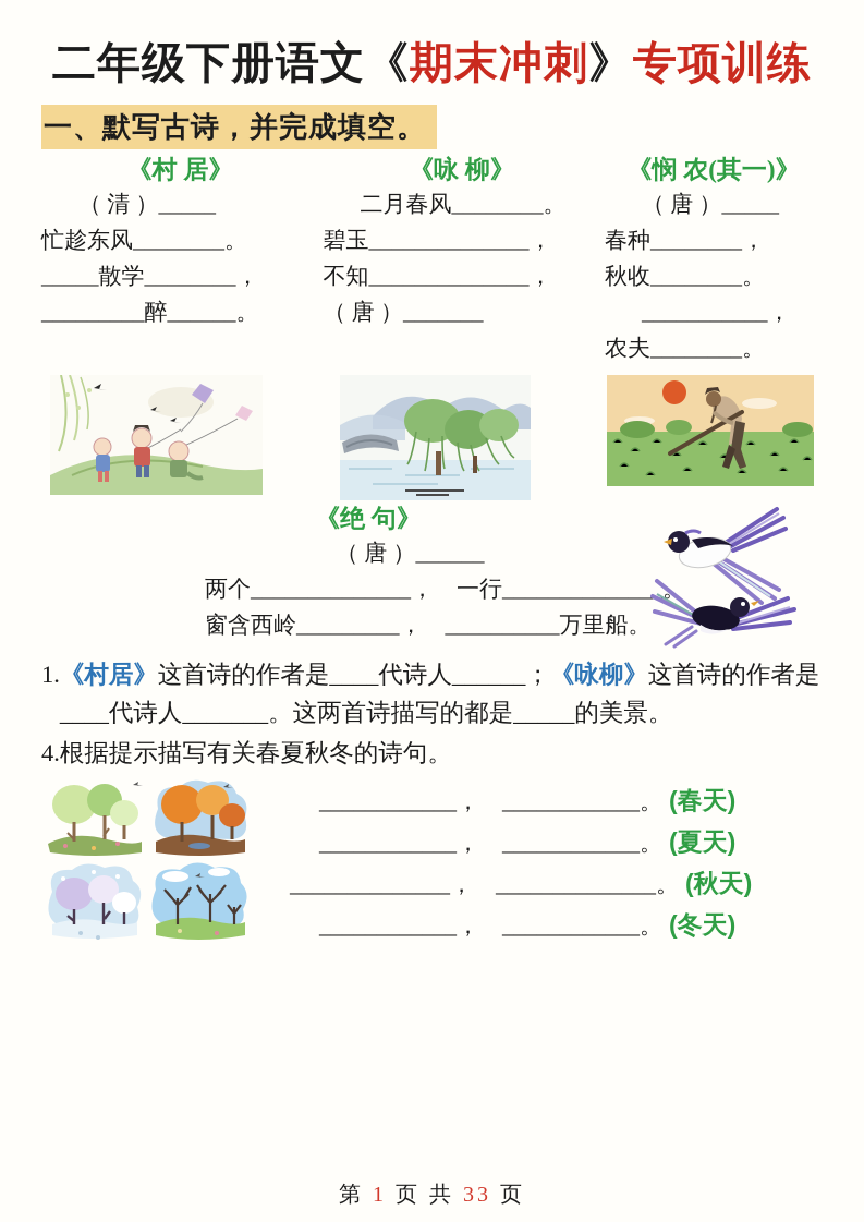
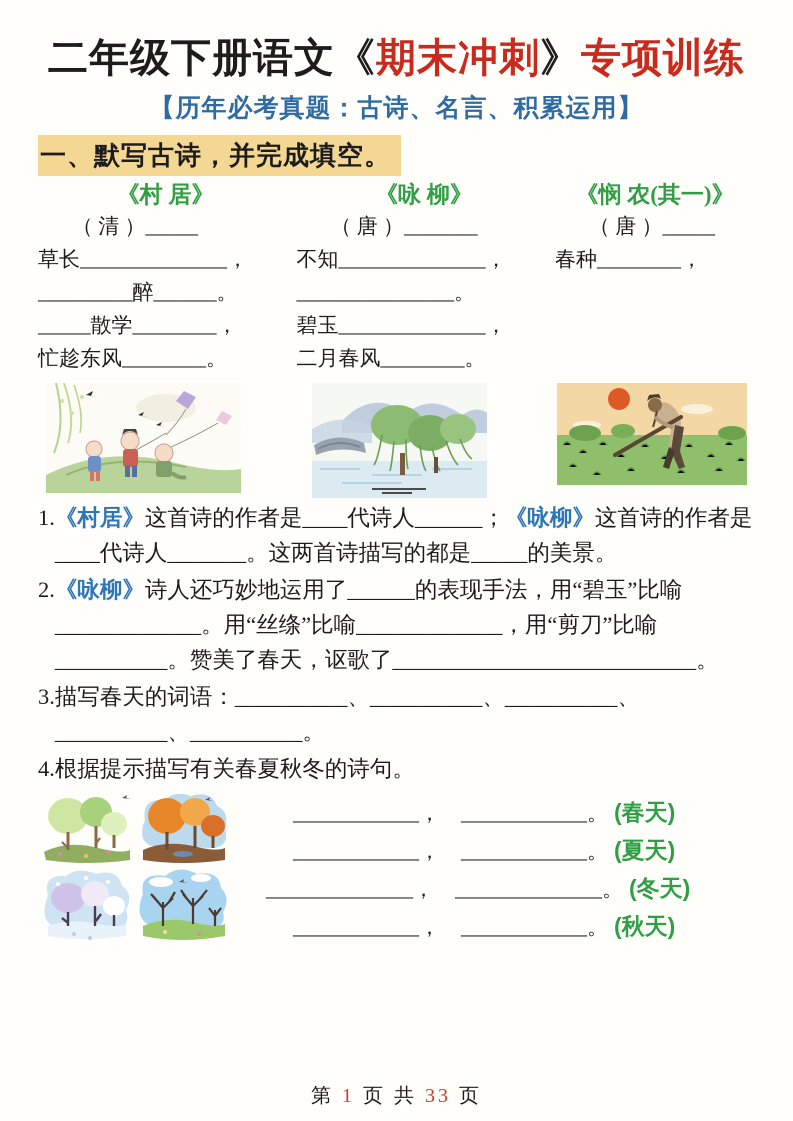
  二年级下册语文《期末冲刺》专项训练
+ 【历年必考真题：古诗、名言、积累运用】
  一、默写古诗，并完成填空。
  《村 居》
  （ 清 ）_____
+ 草长______________，
- 忙趁东风________。
+ _________醉______。
  _____散学________，
- _________醉______。
+ 忙趁东风________。
  《咏 柳》
- 二月春风________。
+ （ 唐 ）_______
- 碧玉______________，
+ 不知______________，
+ _______________。
- 不知______________，
+ 碧玉______________，
- （ 唐 ）_______
+ 二月春风________。
  《悯 农(其一)》
  （ 唐 ）_____
  春种________，
- 秋收________。
- ___________，
- 农夫________。
- 《绝 句》
- （ 唐 ）______
- 两个______________， 一行______________。
- 窗含西岭_________， __________万里船。
  1.
  《村居》这首诗的作者是____代诗人______；《咏柳》这首诗的作者是____代诗人_______。这两首诗描写的都是_____的美景。
+ 2.
+ 《咏柳》诗人还巧妙地运用了______的表现手法，用“碧玉”比喻_____________。用“丝绦”比喻_____________，用“剪刀”比喻__________。赞美了春天，讴歌了___________________________。
+ 3.
+ 描写春天的词语：__________、__________、__________、__________、__________。
  4.
  根据提示描写有关春夏秋冬的诗句。
  ____________， ____________。
  (春天)
  ____________， ____________。
  (夏天)
  ______________， ______________。
- (秋天)
+ (冬天)
  ____________， ____________。
- (冬天)
+ (秋天)
  第 1 页 共 33 页
